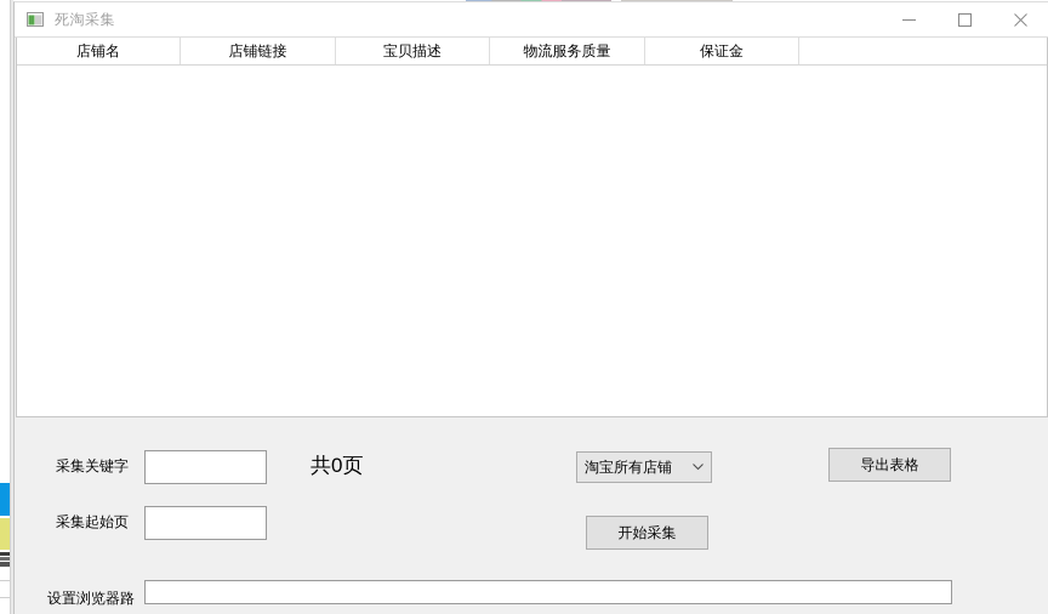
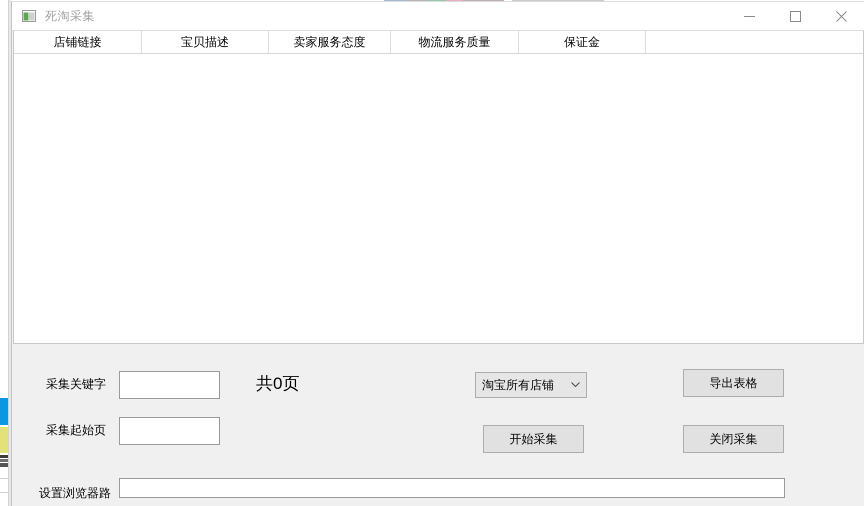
  死淘采集
- 店铺名
  店铺链接
  宝贝描述
+ 卖家服务态度
  物流服务质量
  保证金
  采集关键字
  采集起始页
  共0页
  淘宝所有店铺
  开始采集
  导出表格
+ 关闭采集
  设置浏览器路
